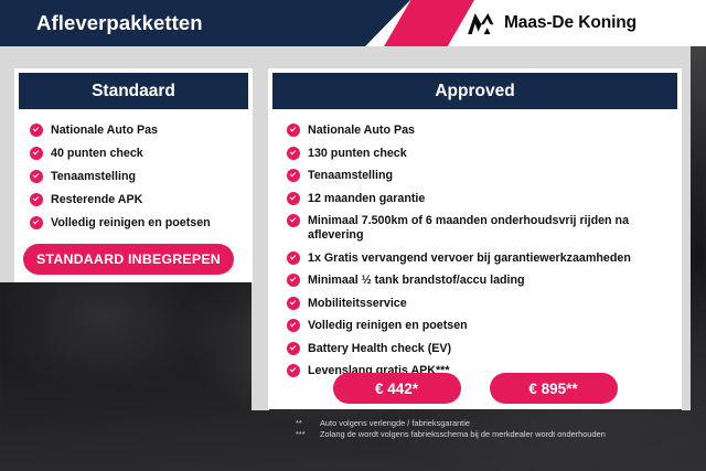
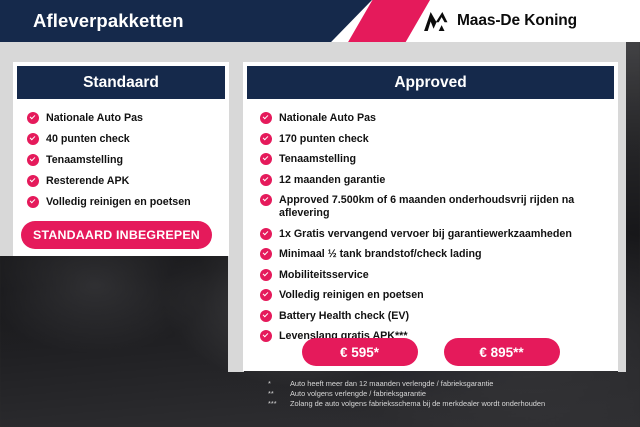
  Afleverpakketten
  Maas-De Koning
  Standaard
  Nationale Auto Pas
  40 punten check
  Tenaamstelling
  Resterende APK
  Volledig reinigen en poetsen
  STANDAARD INBEGREPEN
  Approved
  Nationale Auto Pas
- 130 punten check
+ 170 punten check
  Tenaamstelling
  12 maanden garantie
- Minimaal 7.500km of 6 maanden onderhoudsvrij rijden na aflevering
+ Approved 7.500km of 6 maanden onderhoudsvrij rijden na aflevering
  1x Gratis vervangend vervoer bij garantiewerkzaamheden
- Minimaal ½ tank brandstof/accu lading
+ Minimaal ½ tank brandstof/check lading
  Mobiliteitsservice
  Volledig reinigen en poetsen
  Battery Health check (EV)
  Levenslang gratis APK***
- € 442*
+ € 595*
  € 895**
+ *
+ Auto heeft meer dan 12 maanden verlengde / fabrieksgarantie
  **
  Auto volgens verlengde / fabrieksgarantie
  ***
- Zolang de wordt volgens fabrieksschema bij de merkdealer wordt onderhouden
+ Zolang de auto volgens fabrieksschema bij de merkdealer wordt onderhouden
